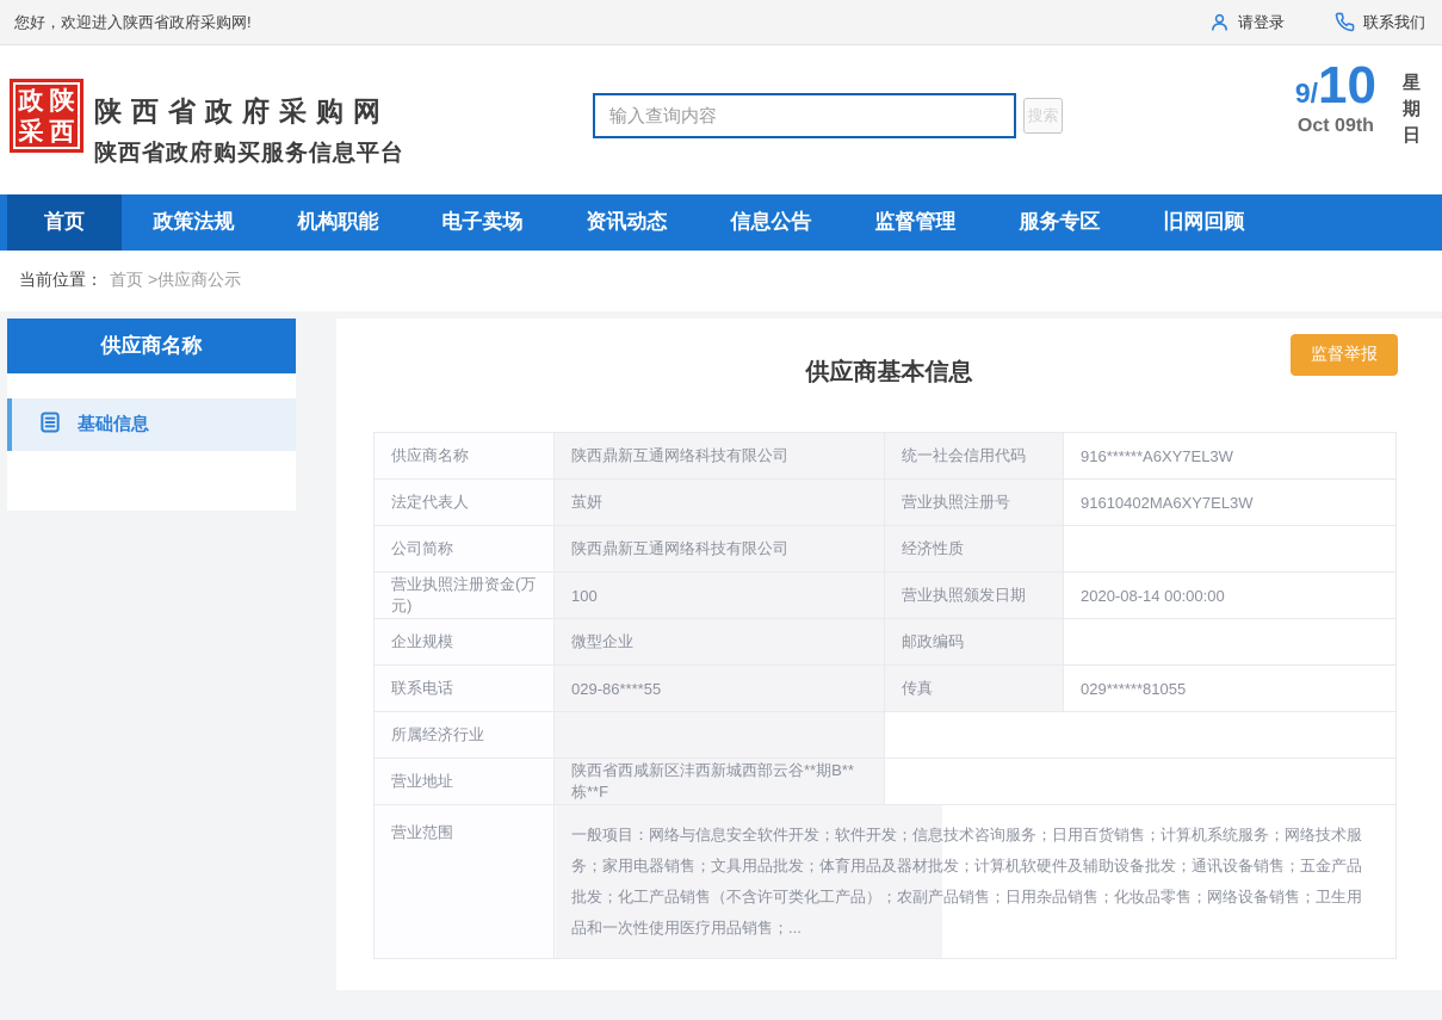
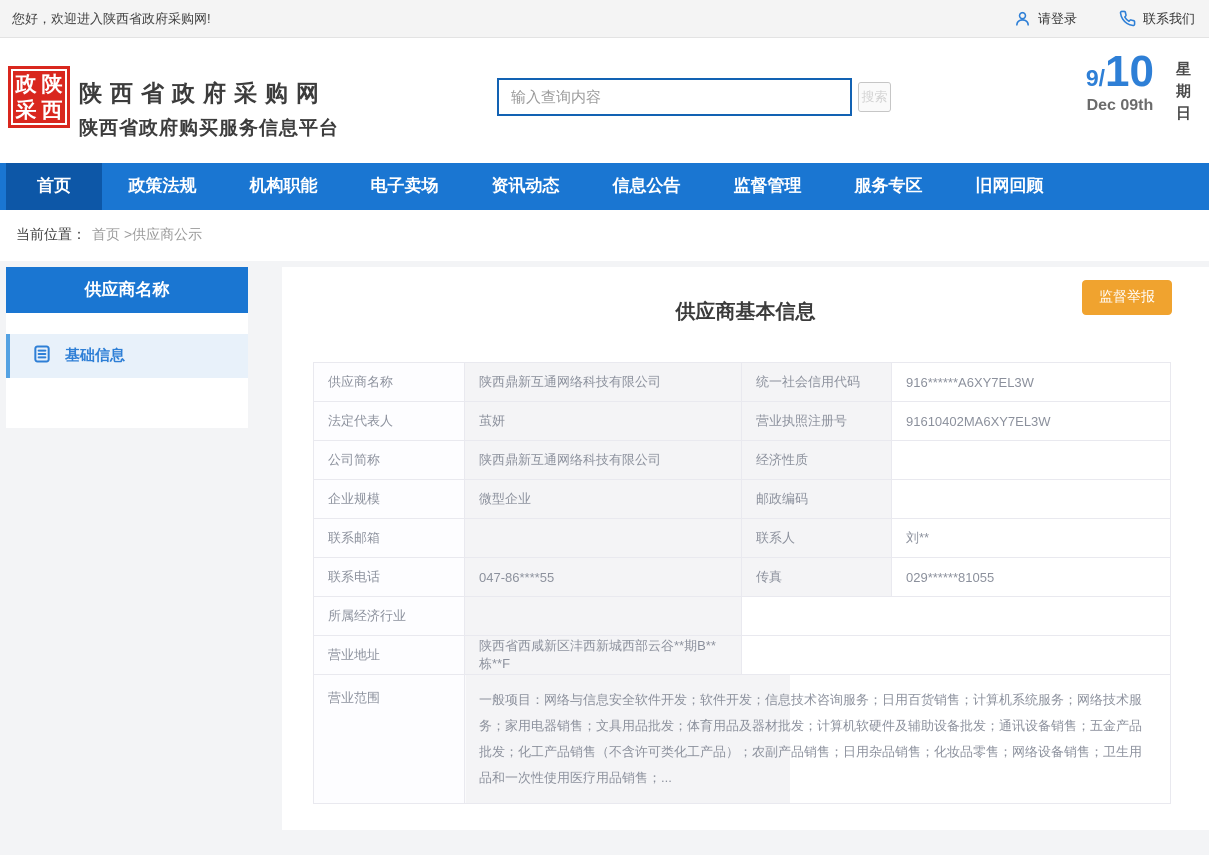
  您好，欢迎进入陕西省政府采购网!
  请登录
  联系我们
  政
  陕
  采
  西
  陕西省政府采购网
  陕西省政府购买服务信息平台
  输入查询内容
  搜索
  9/
  10
- Oct 09th
+ Dec 09th
  星期日
  首页
  政策法规
  机构职能
  电子卖场
  资讯动态
  信息公告
  监督管理
  服务专区
  旧网回顾
  当前位置：
  首页
  >供应商公示
  供应商名称
  基础信息
  监督举报
  供应商基本信息
  供应商名称	陕西鼎新互通网络科技有限公司	统一社会信用代码	916******A6XY7EL3W
  法定代表人	茧妍	营业执照注册号	91610402MA6XY7EL3W
  公司简称	陕西鼎新互通网络科技有限公司	经济性质
- 营业执照注册资金(万元)	100	营业执照颁发日期	2020-08-14 00:00:00
  企业规模	微型企业	邮政编码
+ 联系邮箱		联系人	刘**
- 联系电话	029-86****55	传真	029******81055
+ 联系电话	047-86****55	传真	029******81055
  所属经济行业
  营业地址	陕西省西咸新区沣西新城西部云谷**期B**栋**F
  营业范围	一般项目：网络与信息安全软件开发；软件开发；信息技术咨询服务；日用百货销售；计算机系统服务；网络技术服务；家用电器销售；文具用品批发；体育用品及器材批发；计算机软硬件及辅助设备批发；通讯设备销售；五金产品批发；化工产品销售（不含许可类化工产品）；农副产品销售；日用杂品销售；化妆品零售；网络设备销售；卫生用品和一次性使用医疗用品销售；...
